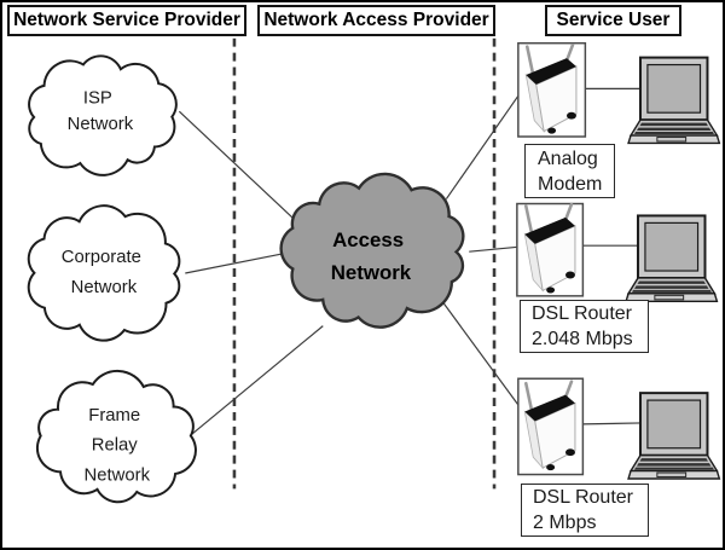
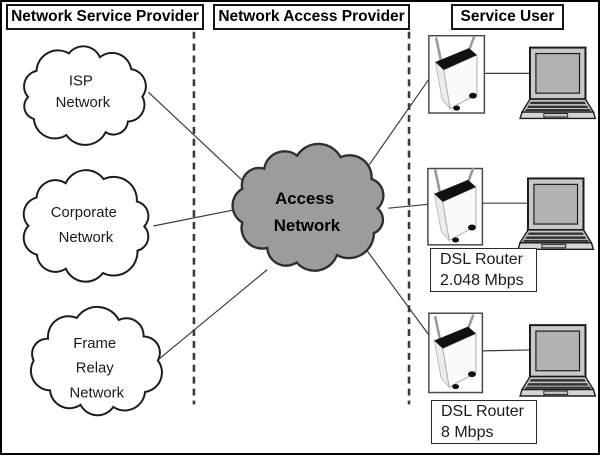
  ISP Network
  Corporate Network
  Frame Relay Network
  Access Network
  Network Service Provider
  Network Access Provider
  Service User
- Analog
- Modem
  DSL Router
  2.048 Mbps
  DSL Router
- 2 Mbps
+ 8 Mbps
